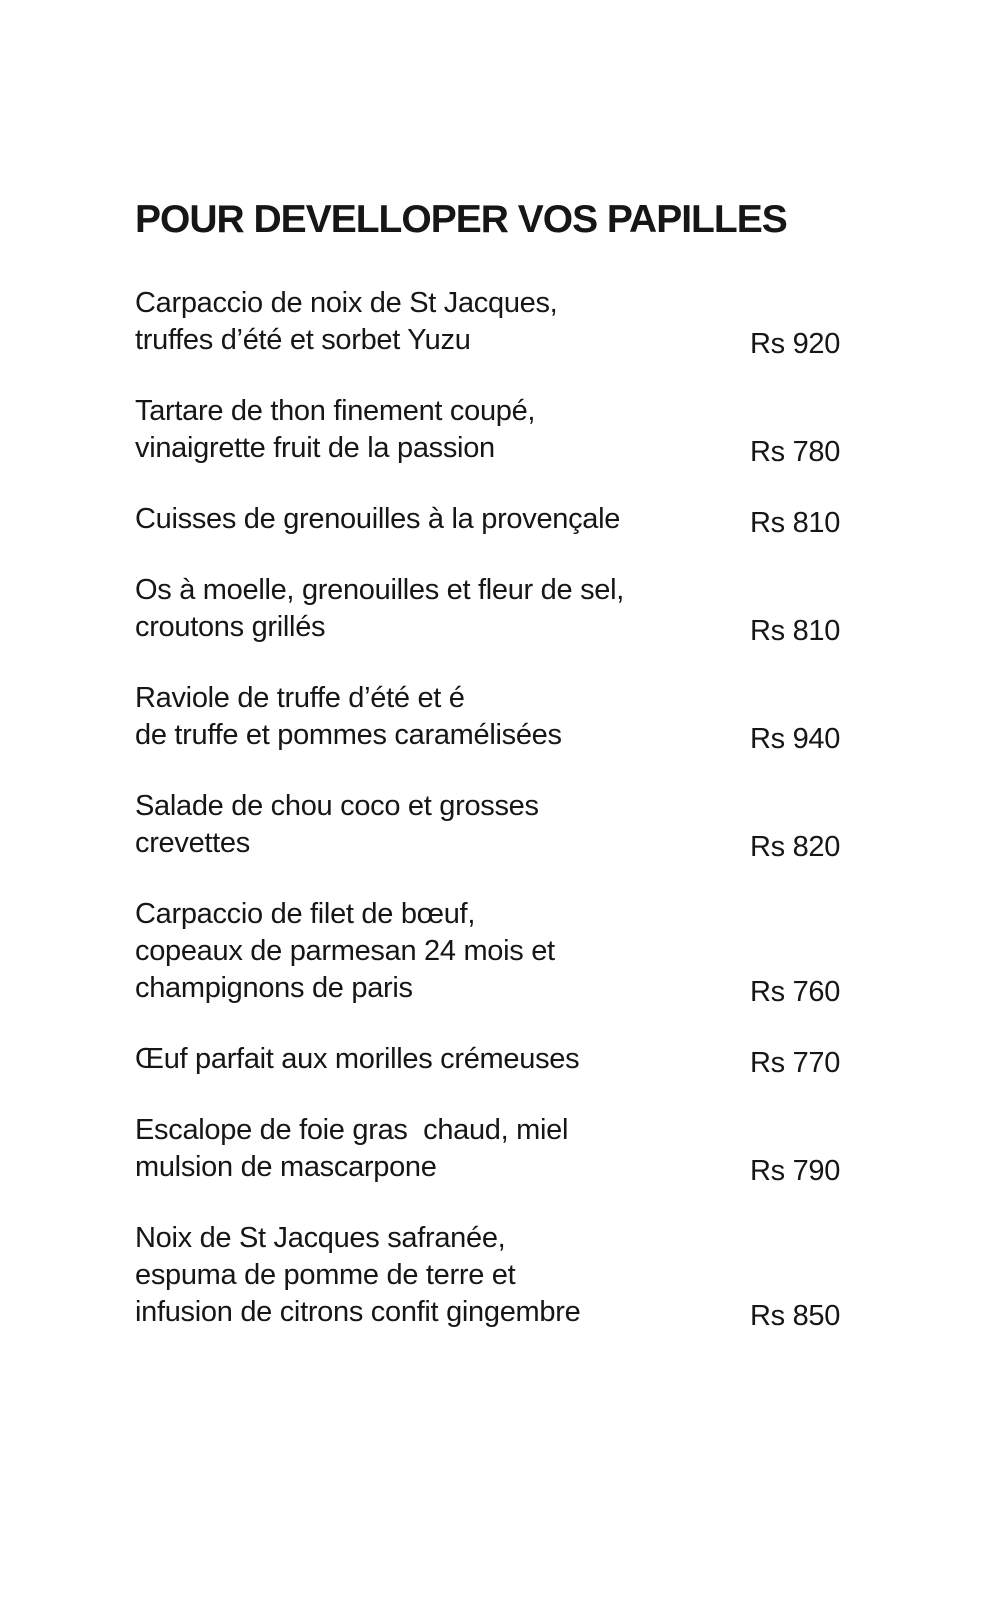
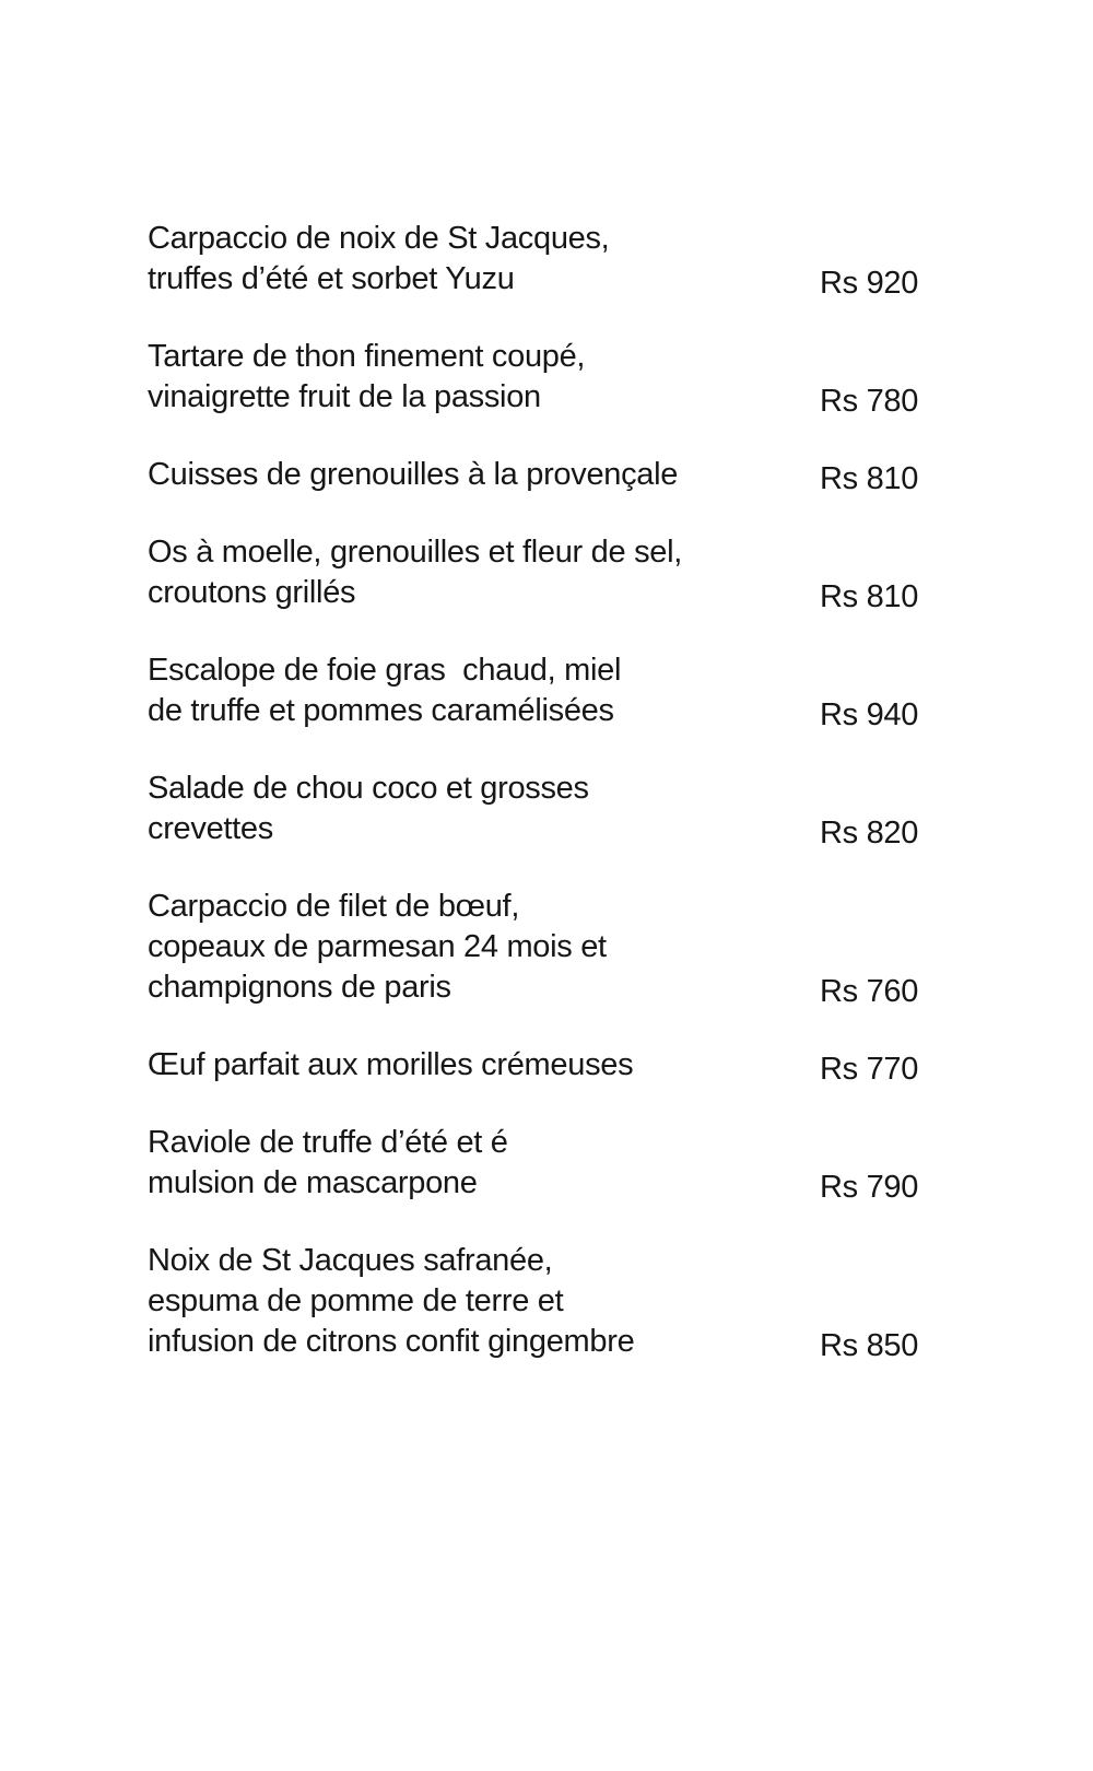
- POUR DEVELLOPER VOS PAPILLES
  Carpaccio de noix de St Jacques,
  truffes d’été et sorbet Yuzu
  Rs 920
  Tartare de thon finement coupé,
  vinaigrette fruit de la passion
  Rs 780
  Cuisses de grenouilles à la provençale
  Rs 810
  Os à moelle, grenouilles et fleur de sel,
  croutons grillés
  Rs 810
- Raviole de truffe d’été et é
+ Escalope de foie gras chaud, miel
  de truffe et pommes caramélisées
  Rs 940
  Salade de chou coco et grosses
  crevettes
  Rs 820
  Carpaccio de filet de bœuf,
  copeaux de parmesan 24 mois et
  champignons de paris
  Rs 760
  Œuf parfait aux morilles crémeuses
  Rs 770
- Escalope de foie gras chaud, miel
+ Raviole de truffe d’été et é
  mulsion de mascarpone
  Rs 790
  Noix de St Jacques safranée,
  espuma de pomme de terre et
  infusion de citrons confit gingembre
  Rs 850
